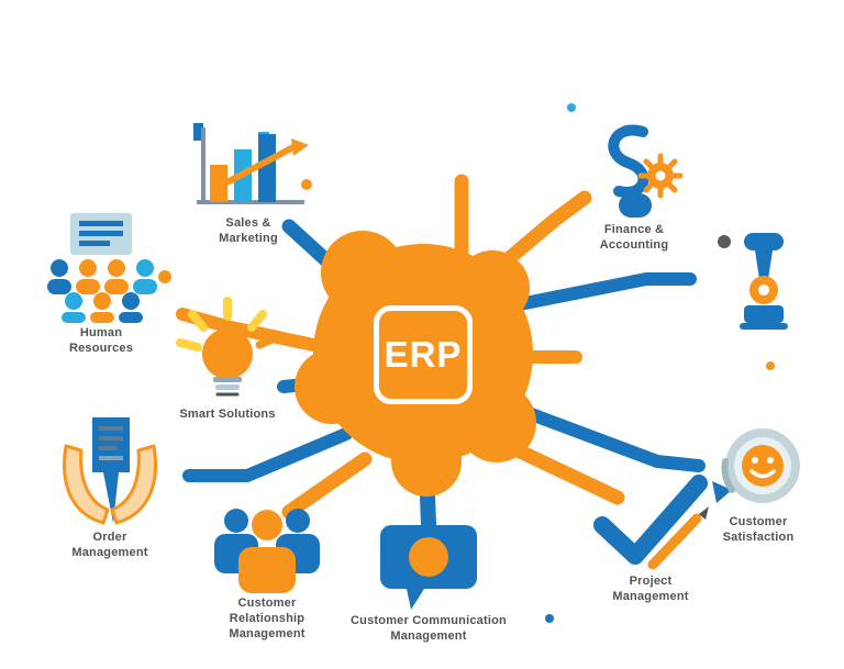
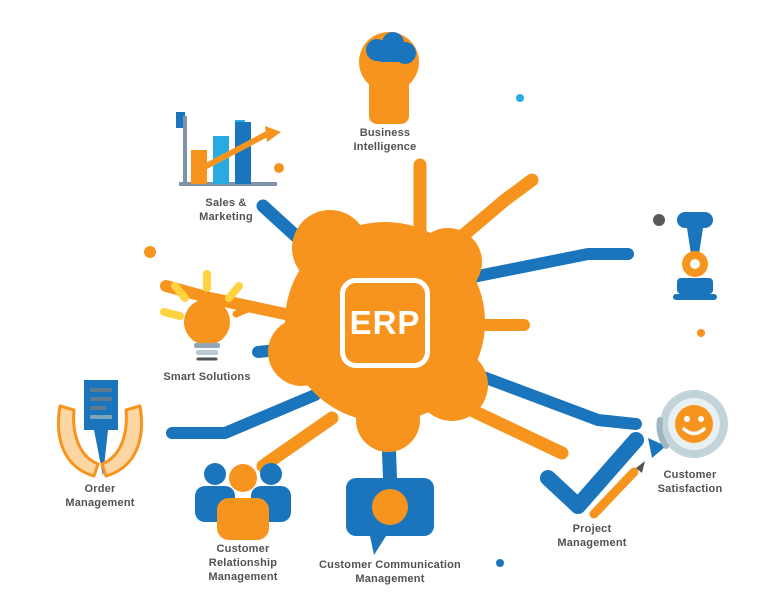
  ERP
+ Business
+ Intelligence
  Sales &
  Marketing
- Human
- Resources
  Smart Solutions
  Order
  Management
  Customer Relationship
  Management
  Customer Communication
  Management
  Project
  Management
  Customer
  Satisfaction
- Finance &
- Accounting
